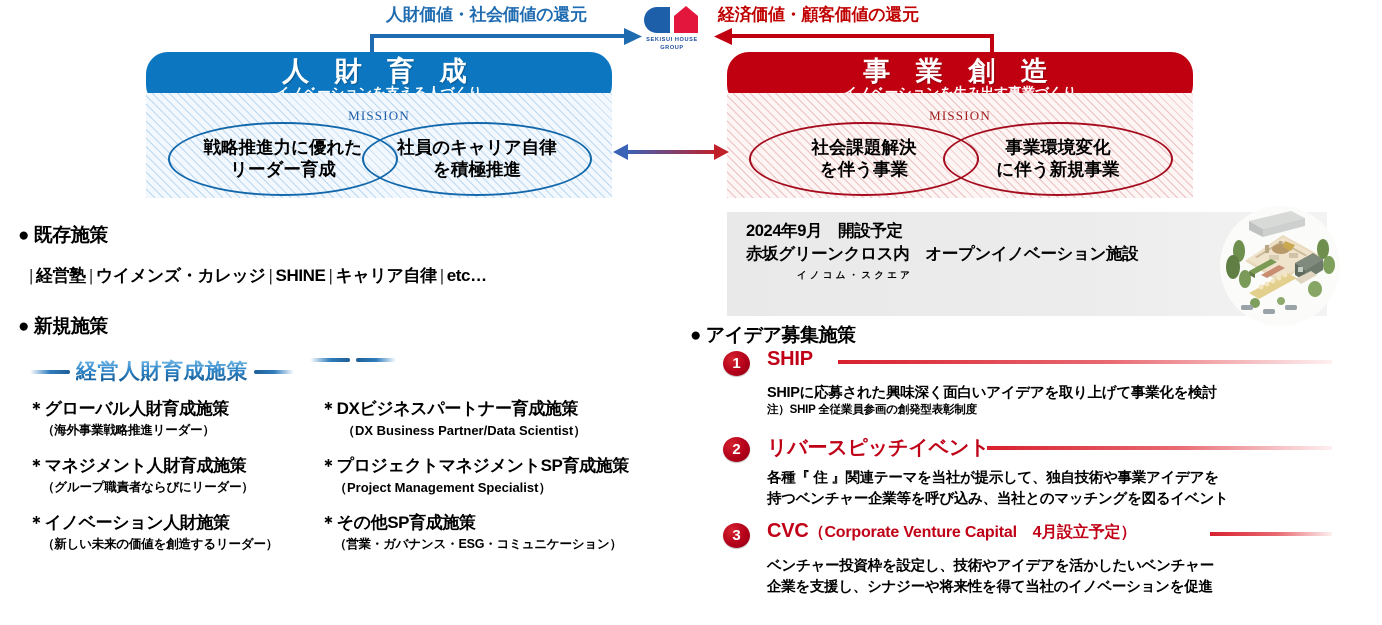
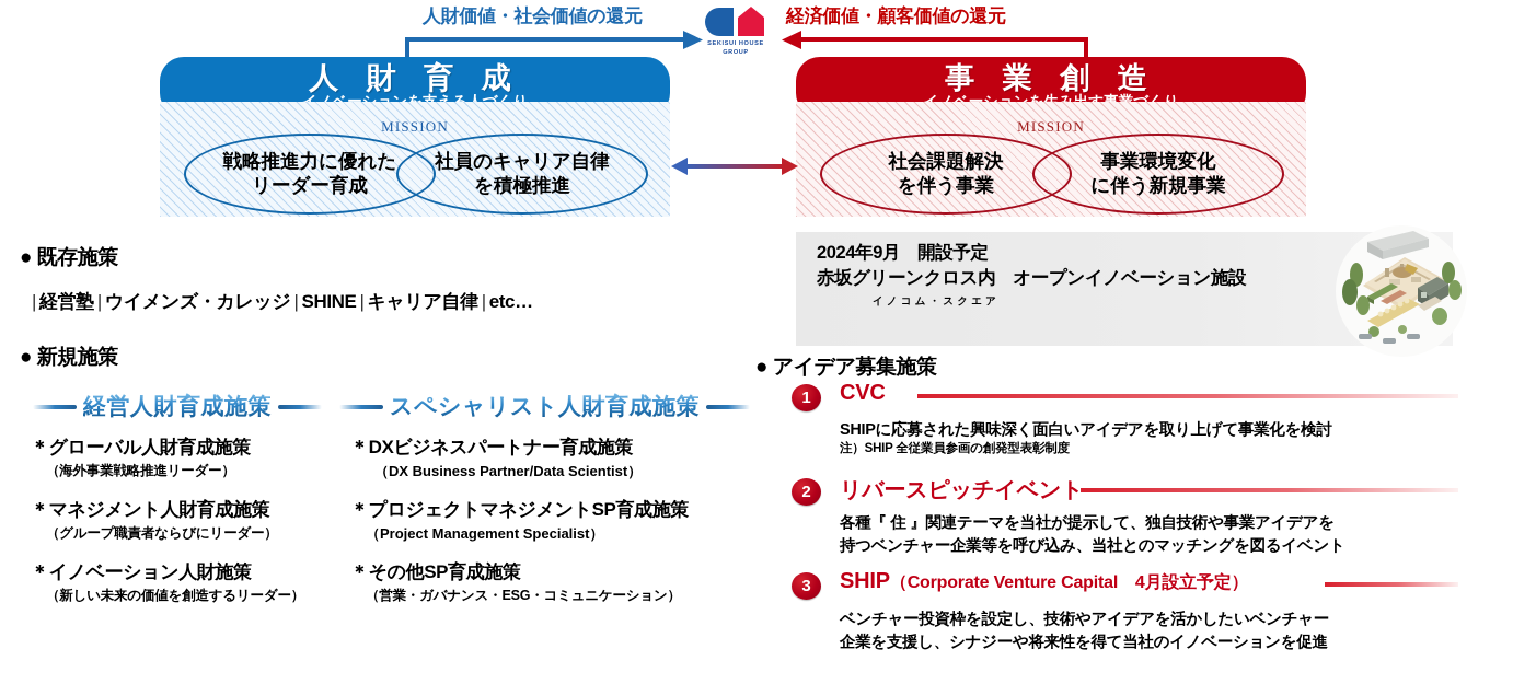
  人財価値・社会価値の還元
  経済価値・顧客価値の還元
  人 財 育 成
  MISSION
  戦略推進力に優れた
  リーダー育成
  社員のキャリア自律
  を積極推進
  事 業 創 造
  MISSION
  社会課題解決
  を伴う事業
  事業環境変化
  に伴う新規事業
  ● 既存施策
  | 経営塾 | ウイメンズ・カレッジ | SHINE | キャリア自律 | etc…
  ● 新規施策
  経営人財育成施策
+ スペシャリスト人財育成施策
  ＊グローバル人財育成施策
  （海外事業戦略推進リーダー）
  ＊マネジメント人財育成施策
  （グループ職責者ならびにリーダー）
  ＊イノベーション人財施策
  （新しい未来の価値を創造するリーダー）
  ＊DXビジネスパートナー育成施策
  （DX Business Partner/Data Scientist）
  ＊プロジェクトマネジメントSP育成施策
  （Project Management Specialist）
  ＊その他SP育成施策
  （営業・ガバナンス・ESG・コミュニケーション）
  2024年9月 開設予定
  赤坂グリーンクロス内 オープンイノベーション施設
  イノコム・スクエア
  ● アイデア募集施策
  1
- SHIP
+ CVC
  SHIPに応募された興味深く面白いアイデアを取り上げて事業化を検討
  注）SHIP 全従業員参画の創発型表彰制度
  2
  リバースピッチイベント
  各種『 住 』関連テーマを当社が提示して、独自技術や事業アイデアを
  持つベンチャー企業等を呼び込み、当社とのマッチングを図るイベント
  3
- CVC（Corporate Venture Capital 4月設立予定）
+ SHIP（Corporate Venture Capital 4月設立予定）
  ベンチャー投資枠を設定し、技術やアイデアを活かしたいベンチャー
  企業を支援し、シナジーや将来性を得て当社のイノベーションを促進
